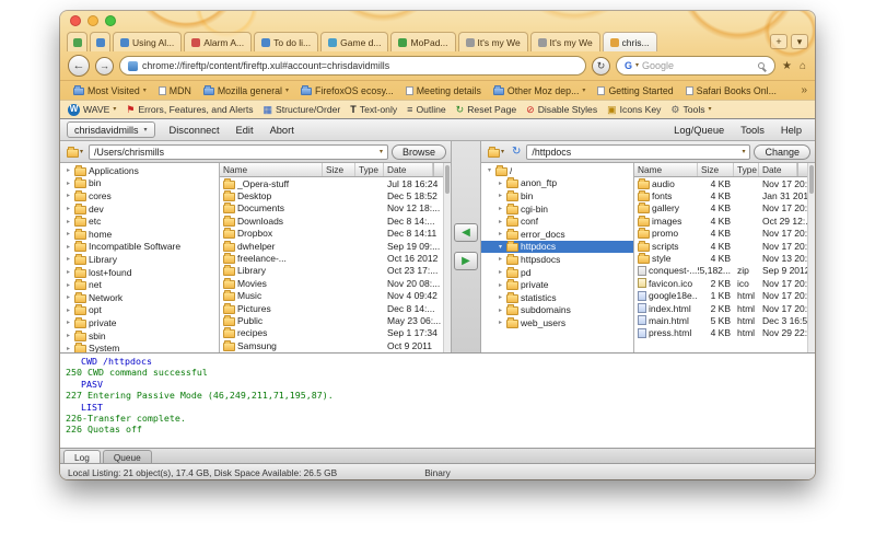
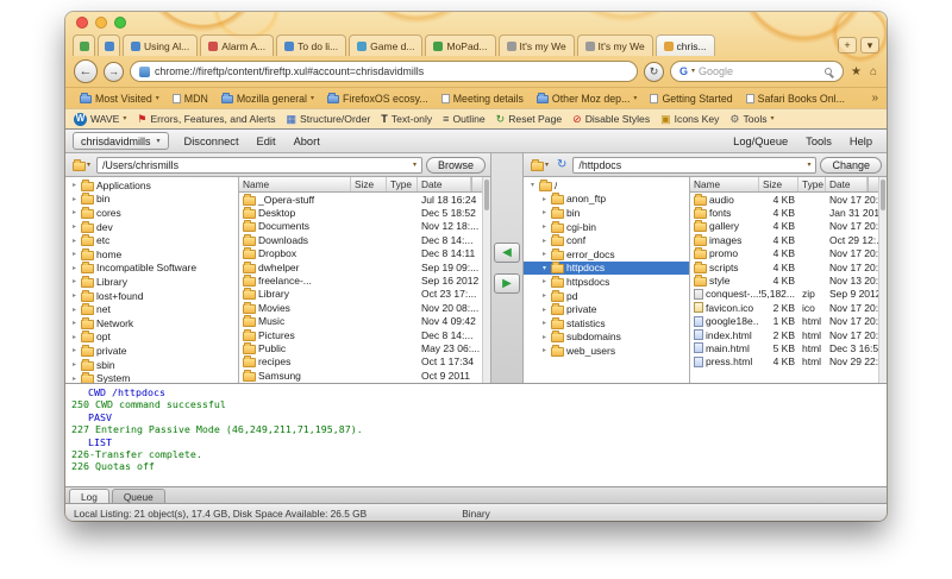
  Using Al...
  Alarm A...
  To do li...
  Game d...
  MoPad...
  chris...
  +
  ▾
  ←
  →
  chrome://fireftp/content/fireftp.xul#account=chrisdavidmills
  ↻
  G
  Google
  ★
  ⌂
  Most Visited
  MDN
  Mozilla general
  FirefoxOS ecosy...
  Meeting details
  Other Moz dep...
  Getting Started
  Safari Books Onl...
  »
  W
  WAVE
  ⚑
  Errors, Features, and Alerts
  ▦
  Structure/Order
  T
  Text-only
  ≡
  Outline
  ↻
  Reset Page
  ⊘
  Disable Styles
  ▣
  Icons Key
  ⚙
  Tools
  chrisdavidmills
  Disconnect
  Edit
  Abort
  Log/Queue
  Tools
  Help
  /Users/chrismills
  Browse
  Applications
  bin
  cores
  dev
  etc
  home
  Incompatible Software
  Library
  lost+found
  net
  Network
  opt
  private
  sbin
  System
  Name
  Size
  Type
  Date
  _Opera-stuff
  Jul 18 16:24
  Desktop
  Dec 5 18:52
  Documents
  Nov 12 18:...
  Downloads
  Dec 8 14:...
  Dropbox
  Dec 8 14:11
  dwhelper
  Sep 19 09:...
  freelance-...
- Oct 16 2012
+ Sep 16 2012
  Library
  Oct 23 17:...
  Movies
  Nov 20 08:...
  Music
  Nov 4 09:42
  Pictures
  Dec 8 14:...
  Public
  May 23 06:...
  recipes
- Sep 1 17:34
+ Oct 1 17:34
  Samsung
  Oct 9 2011
  ◀
  ▶
  ↻
  /httpdocs
  Change
  /
  anon_ftp
  bin
  cgi-bin
  conf
  error_docs
  httpdocs
  httpsdocs
  pd
  private
  statistics
  subdomains
  web_users
  Name
  Size
  Type
  Date
  audio
  4 KB
  Nov 17 20:
  fonts
  4 KB
  Jan 31 201
  gallery
  4 KB
  Nov 17 20:
  images
  4 KB
  Oct 29 12:
  promo
  4 KB
  Nov 17 20:
  scripts
  4 KB
  Nov 17 20:
  style
  4 KB
  Nov 13 20:
  conquest-...
  25,182...
  zip
  Sep 9 201
  favicon.ico
  2 KB
  ico
  Nov 17 20:
  google18e..
  1 KB
  html
  Nov 17 20:
  index.html
  2 KB
  html
  Nov 17 20:
  main.html
  5 KB
  html
  Dec 3 16:5
  press.html
  4 KB
  html
  Nov 29 22:
  CWD /httpdocs
  250 CWD command successful
  PASV
  227 Entering Passive Mode (46,249,211,71,195,87).
  LIST
  226-Transfer complete.
  226 Quotas off
  Log
  Queue
  Local Listing: 21 object(s), 17.4 GB, Disk Space Available: 26.5 GB
  Binary
